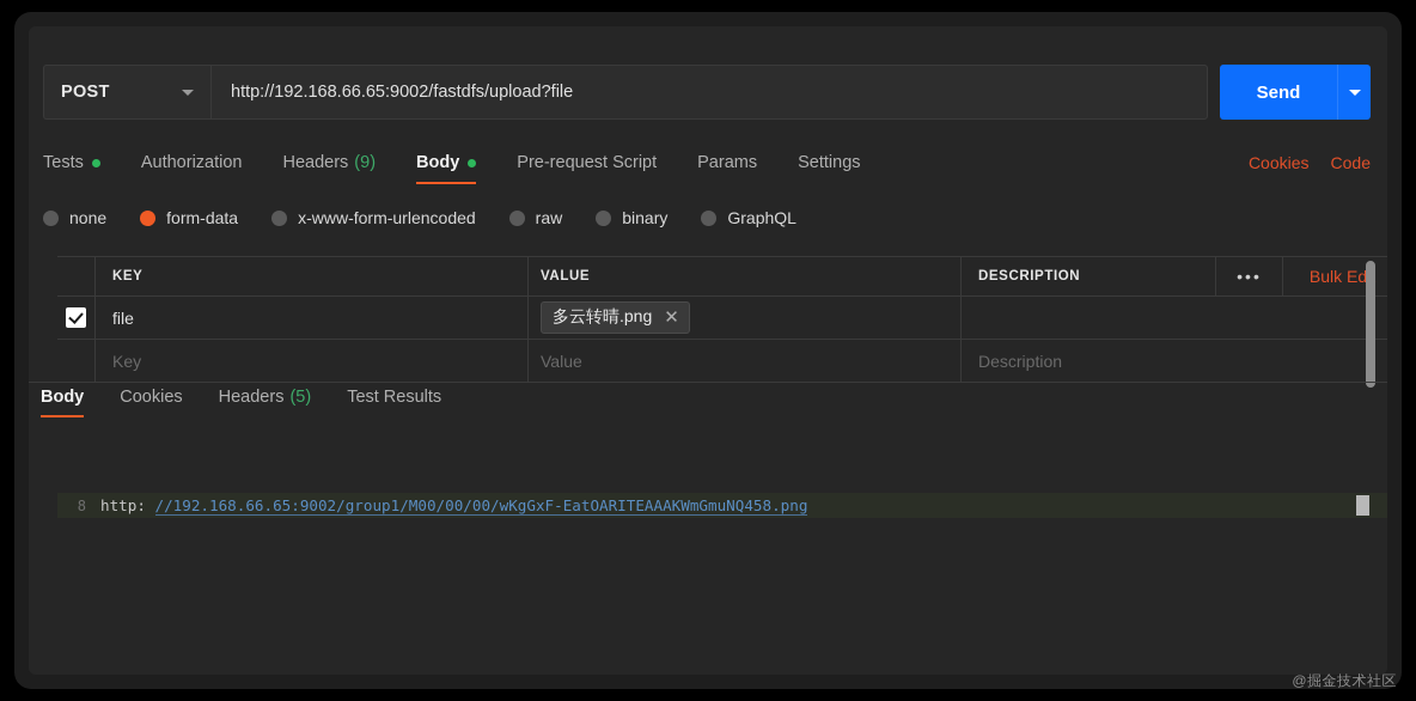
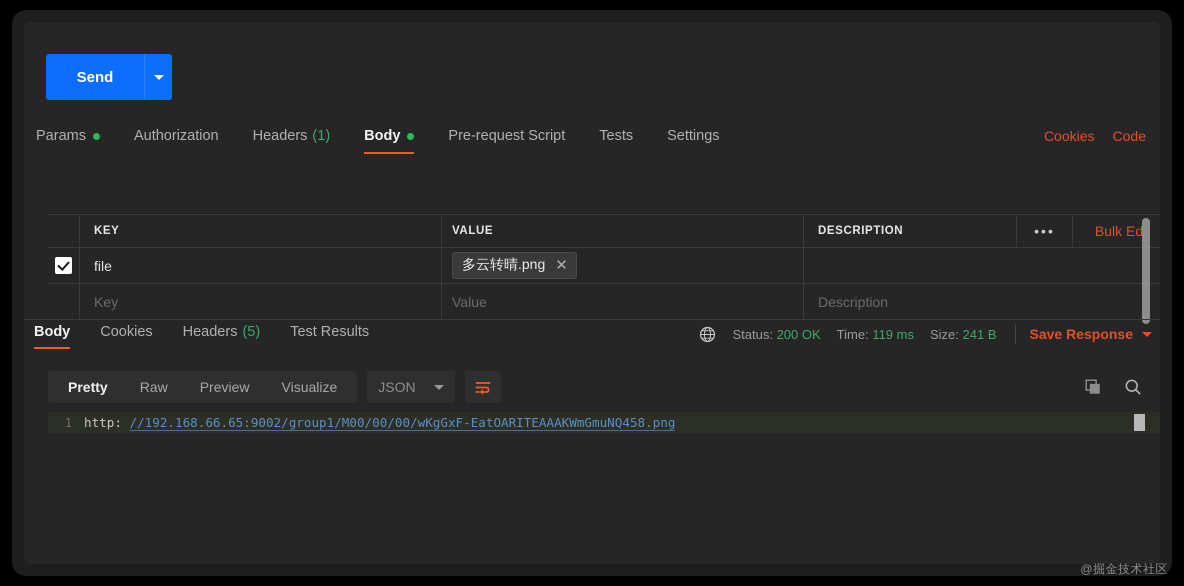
- POST
- http://192.168.66.65:9002/fastdfs/upload?file
  Send
- Tests
+ Params
  Authorization
  Headers
- (9)
+ (1)
  Body
  Pre-request Script
- Params
+ Tests
  Settings
  Cookies
  Code
- none
- form-data
- x-www-form-urlencoded
- raw
- binary
- GraphQL
  KEY
  VALUE
  DESCRIPTION
  •••
  Bulk Ed
  file
  多云转晴.png
  ✕
  Key
  Value
  Description
  Body
  Cookies
  Headers
  (5)
  Test Results
+ Status: 200 OK
+ Time: 119 ms
+ Size: 241 B
+ Save Response
+ Pretty
+ Raw
+ Preview
+ Visualize
+ JSON
- 8
+ 1
  http:
  //192.168.66.65:9002/group1/M00/00/00/wKgGxF-EatOARITEAAAKWmGmuNQ458.png
  @掘金技术社区
